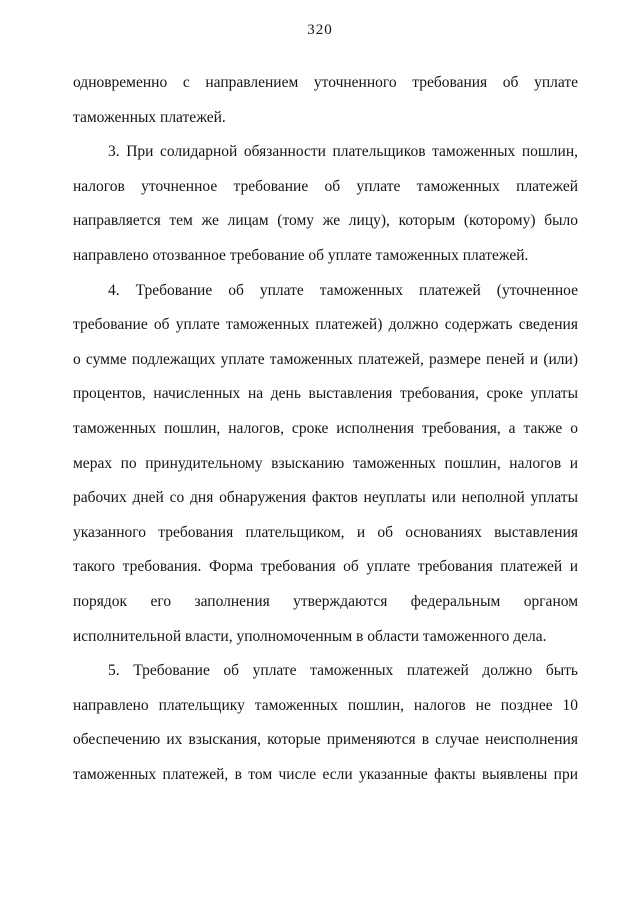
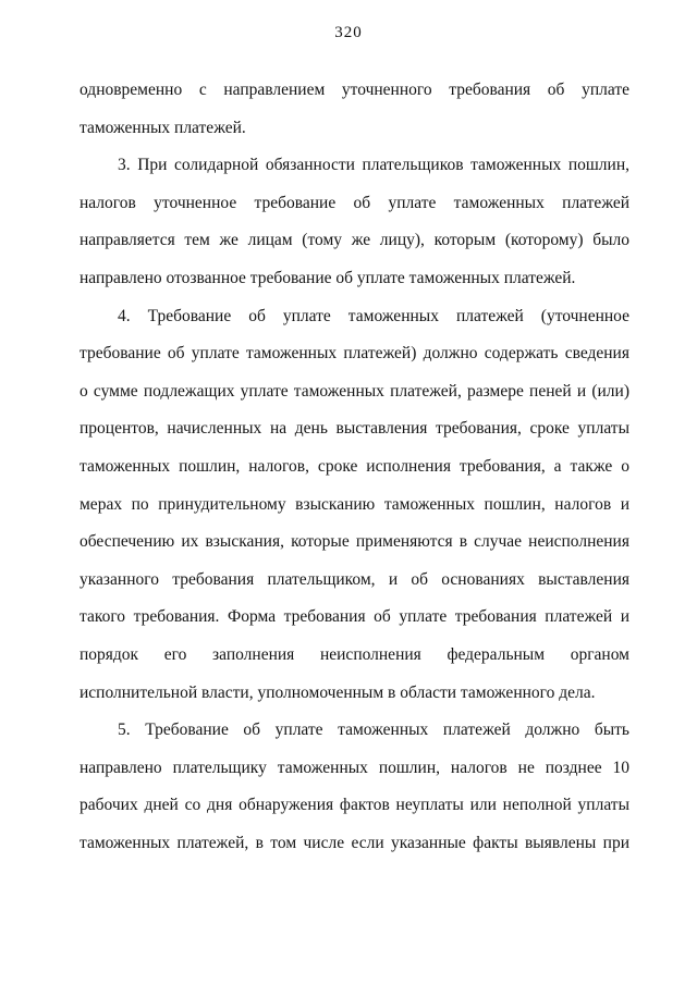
  320
  одновременно с направлением уточненного требования об уплате
  таможенных платежей.
  3. При солидарной обязанности плательщиков таможенных пошлин,
  налогов уточненное требование об уплате таможенных платежей
  направляется тем же лицам (тому же лицу), которым (которому) было
  направлено отозванное требование об уплате таможенных платежей.
  4. Требование об уплате таможенных платежей (уточненное
  требование об уплате таможенных платежей) должно содержать сведения
  о сумме подлежащих уплате таможенных платежей, размере пеней и (или)
  процентов, начисленных на день выставления требования, сроке уплаты
  таможенных пошлин, налогов, сроке исполнения требования, а также о
  мерах по принудительному взысканию таможенных пошлин, налогов и
- рабочих дней со дня обнаружения фактов неуплаты или неполной уплаты
+ обеспечению их взыскания, которые применяются в случае неисполнения
  указанного требования плательщиком, и об основаниях выставления
  такого требования. Форма требования об уплате требования платежей и
- порядок его заполнения утверждаются федеральным органом
+ порядок его заполнения неисполнения федеральным органом
  исполнительной власти, уполномоченным в области таможенного дела.
  5. Требование об уплате таможенных платежей должно быть
  направлено плательщику таможенных пошлин, налогов не позднее 10
- обеспечению их взыскания, которые применяются в случае неисполнения
+ рабочих дней со дня обнаружения фактов неуплаты или неполной уплаты
  таможенных платежей, в том числе если указанные факты выявлены при
